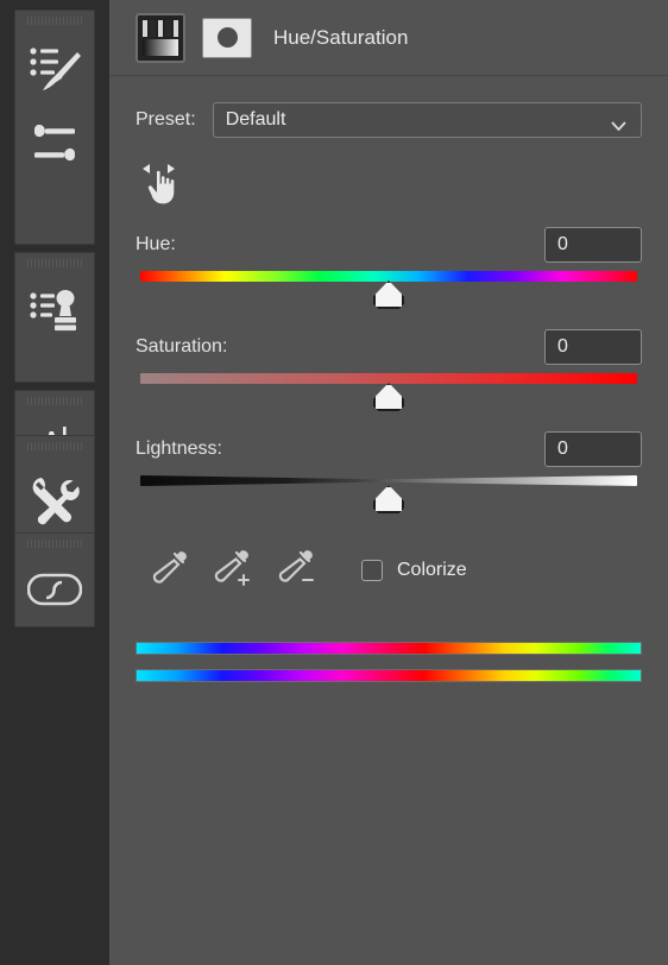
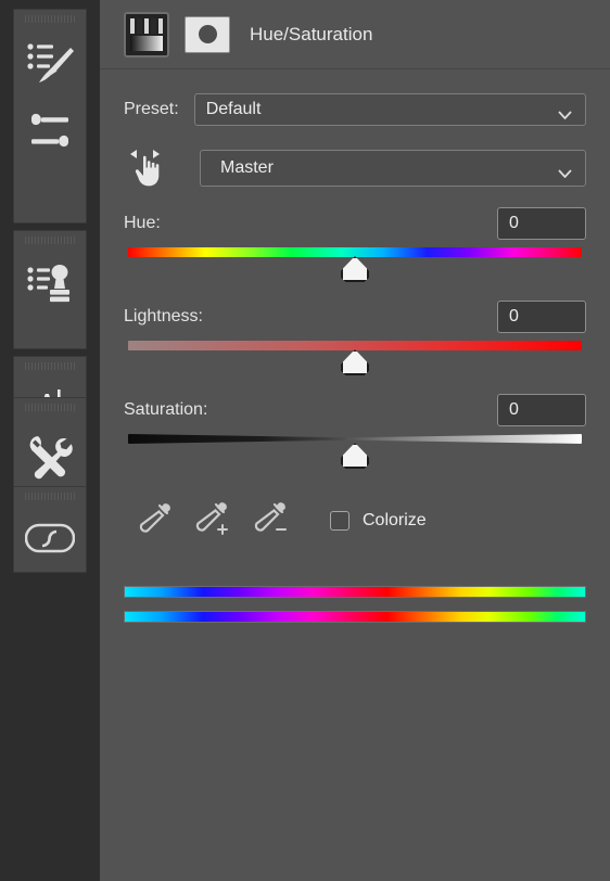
  Hue/Saturation
  Preset:
  Default
+ Master
  Hue:
  0
- Saturation:
+ Lightness:
  0
- Lightness:
+ Saturation:
  0
  Colorize
